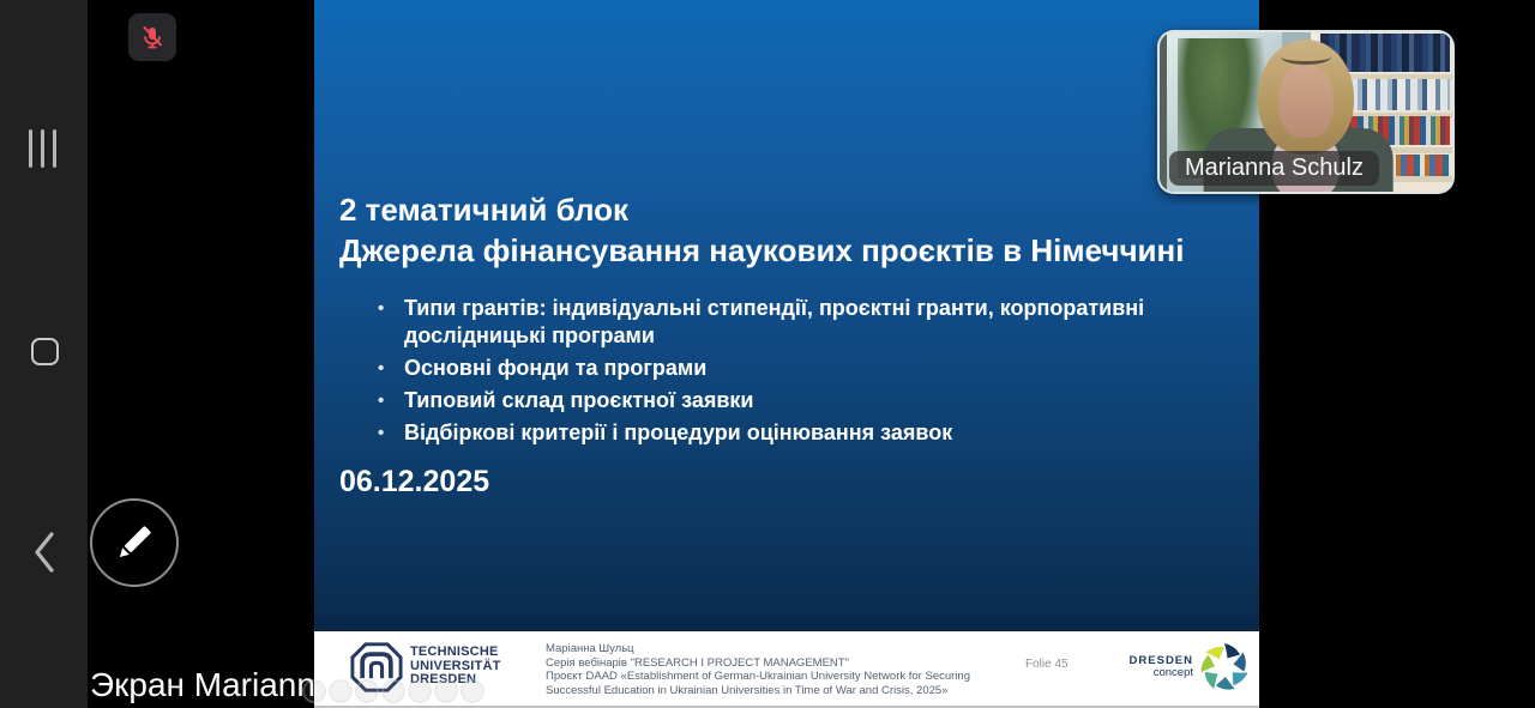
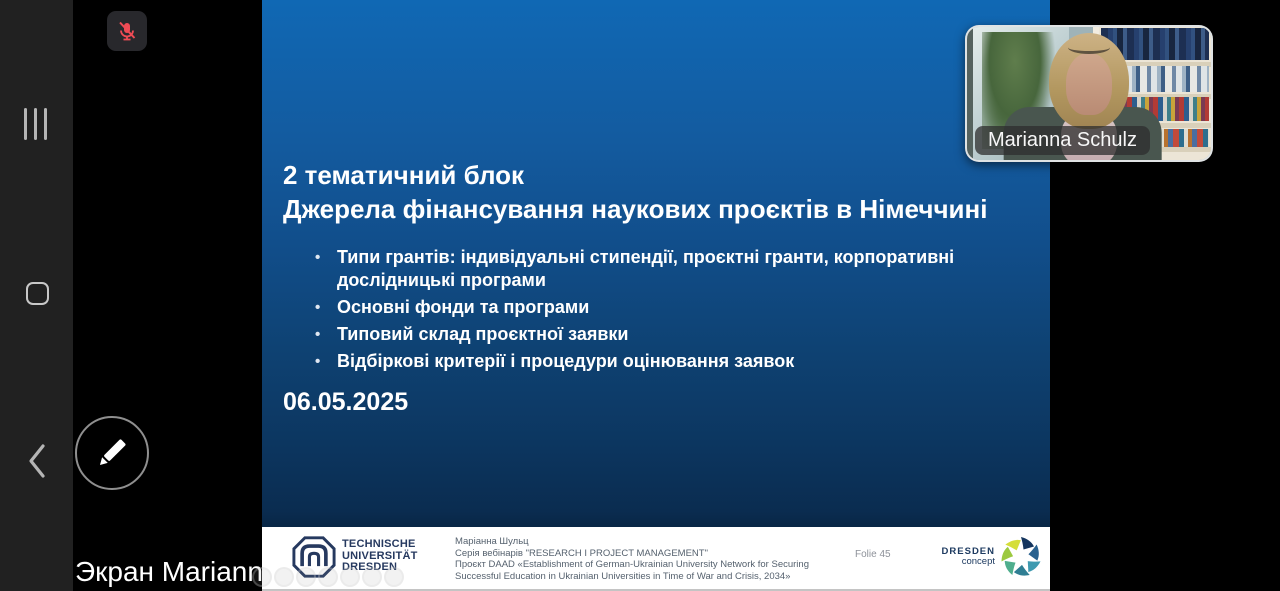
  Экран Mariann
  2 тематичний блок
  Джерела фінансування наукових проєктів в Німеччині
  Типи грантів: індивідуальні стипендії, проєктні гранти, корпоративні дослідницькі програми
  Основні фонди та програми
  Типовий склад проєктної заявки
  Відбіркові критерії і процедури оцінювання заявок
- 06.12.2025
+ 06.05.2025
  TECHNISCHE
  UNIVERSITÄT
  DRESDEN
  Маріанна Шульц
  Серія вебінарів "RESEARCH І PROJECT MANAGEMENT"
  Проєкт DAAD «Establishment of German-Ukrainian University Network for Securing
- Successful Education in Ukrainian Universities in Time of War and Crisis, 2025»
+ Successful Education in Ukrainian Universities in Time of War and Crisis, 2034»
  Folie 45
  DRESDEN
  concept
  Marianna Schulz
